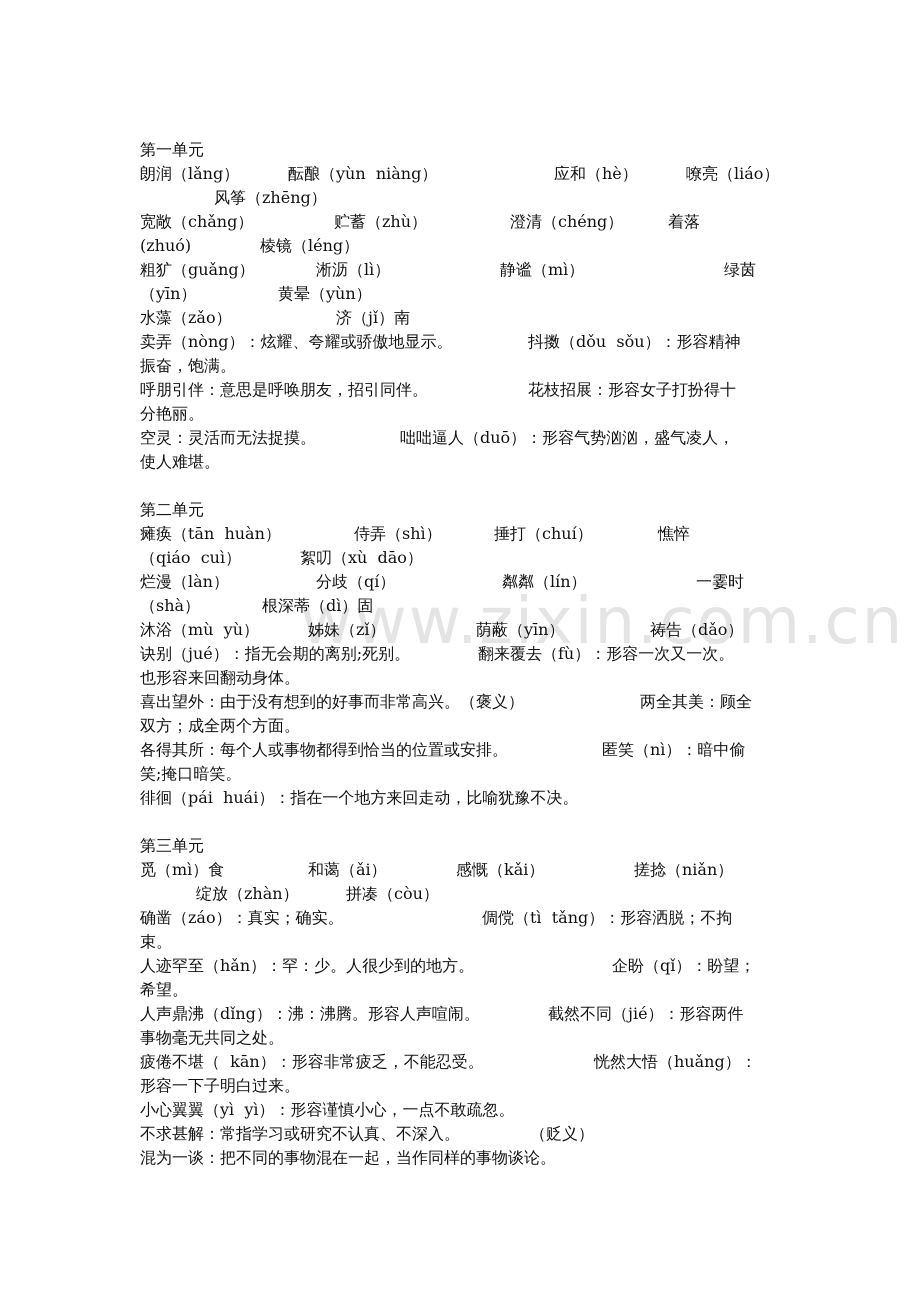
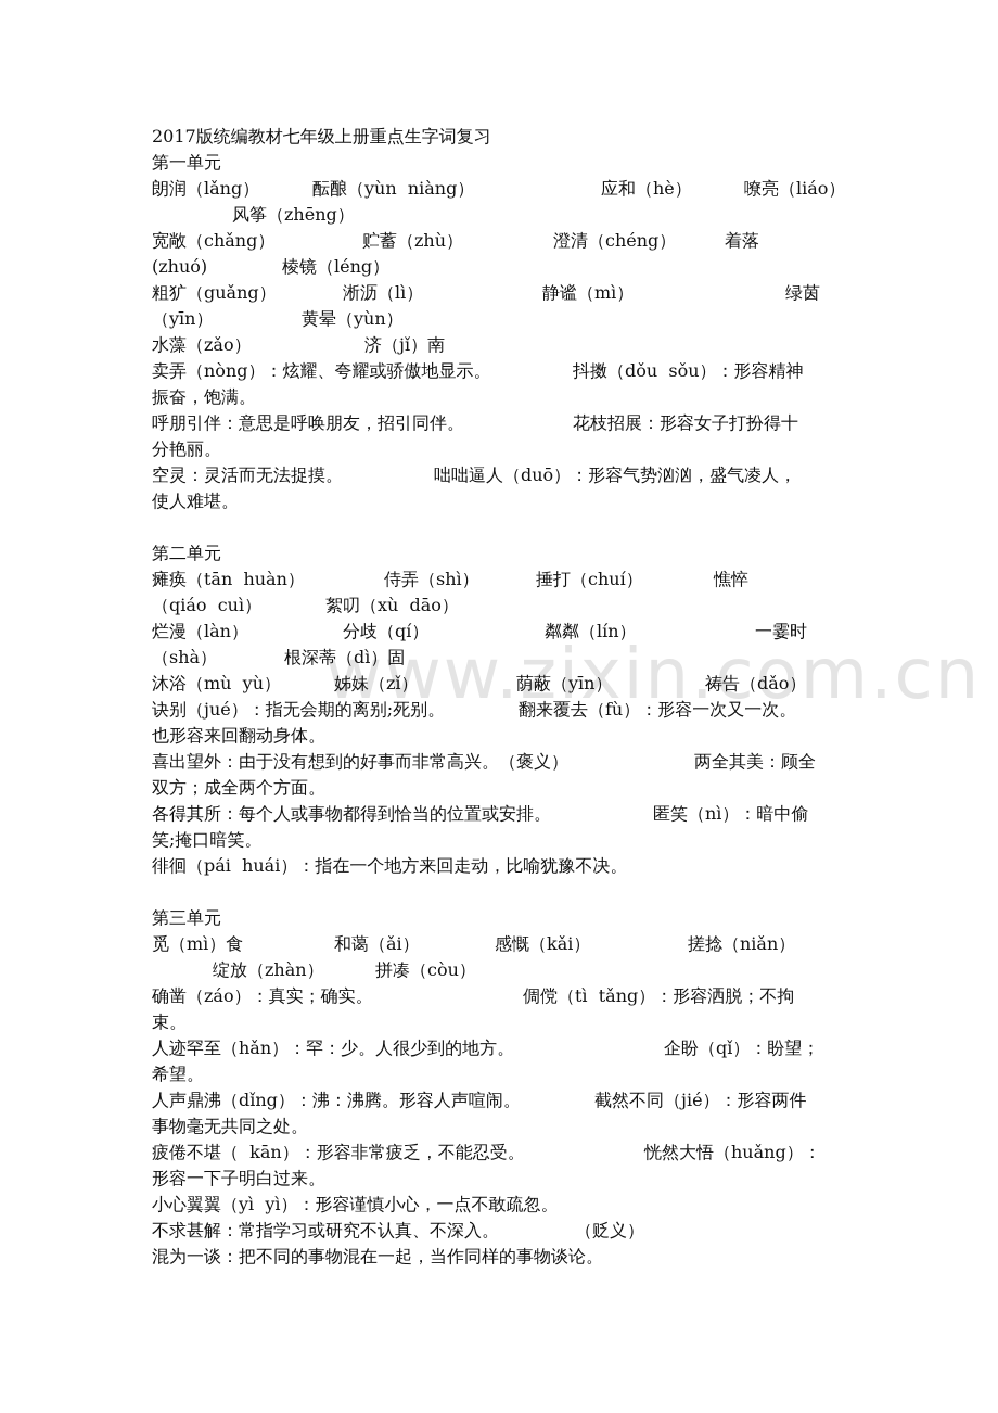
  www.zixin.com.cn
+ 2017版统编教材七年级上册重点生字词复习
  第一单元
  朗润（lǎng）
  酝酿（yùn niàng）
  应和（hè）
  嘹亮（liáo）
  风筝（zhēng）
  宽敞（chǎng）
  贮蓄（zhù）
  澄清（chéng）
  着落
  (zhuó)
  棱镜（léng）
  粗犷（guǎng）
  淅沥（lì）
  静谧（mì）
  绿茵
  （yīn）
  黄晕（yùn）
  水藻（zǎo）
  济（jǐ）南
  卖弄（nòng）：炫耀、夸耀或骄傲地显示。
  抖擞（dǒu sǒu）：形容精神
  振奋，饱满。
  呼朋引伴：意思是呼唤朋友，招引同伴。
  花枝招展：形容女子打扮得十
  分艳丽。
  空灵：灵活而无法捉摸。
  咄咄逼人（duō）：形容气势汹汹，盛气凌人，
  使人难堪。
  第二单元
  瘫痪（tān huàn）
  侍弄（shì）
  捶打（chuí）
  憔悴
  （qiáo cuì）
  絮叨（xù dāo）
  烂漫（làn）
  分歧（qí）
  粼粼（lín）
  一霎时
  （shà）
  根深蒂（dì）固
  沐浴（mù yù）
  姊妹（zǐ）
  荫蔽（yīn）
  祷告（dǎo）
  诀别（jué）：指无会期的离别;死别。
  翻来覆去（fù）：形容一次又一次。
  也形容来回翻动身体。
  喜出望外：由于没有想到的好事而非常高兴。（褒义）
  两全其美：顾全
  双方；成全两个方面。
  各得其所：每个人或事物都得到恰当的位置或安排。
  匿笑（nì）：暗中偷
  笑;掩口暗笑。
  徘徊（pái huái）：指在一个地方来回走动，比喻犹豫不决。
  第三单元
  觅（mì）食
  和蔼（ǎi）
  感慨（kǎi）
  搓捻（niǎn）
  绽放（zhàn）
  拼凑（còu）
  确凿（záo）：真实；确实。
  倜傥（tì tǎng）：形容洒脱；不拘
  束。
  人迹罕至（hǎn）：罕：少。人很少到的地方。
  企盼（qǐ）：盼望；
  希望。
  人声鼎沸（dǐng）：沸：沸腾。形容人声喧闹。
  截然不同（jié）：形容两件
  事物毫无共同之处。
  疲倦不堪（ kān）：形容非常疲乏，不能忍受。
  恍然大悟（huǎng）：
  形容一下子明白过来。
  小心翼翼（yì yì）：形容谨慎小心，一点不敢疏忽。
  不求甚解：常指学习或研究不认真、不深入。
  （贬义）
  混为一谈：把不同的事物混在一起，当作同样的事物谈论。
